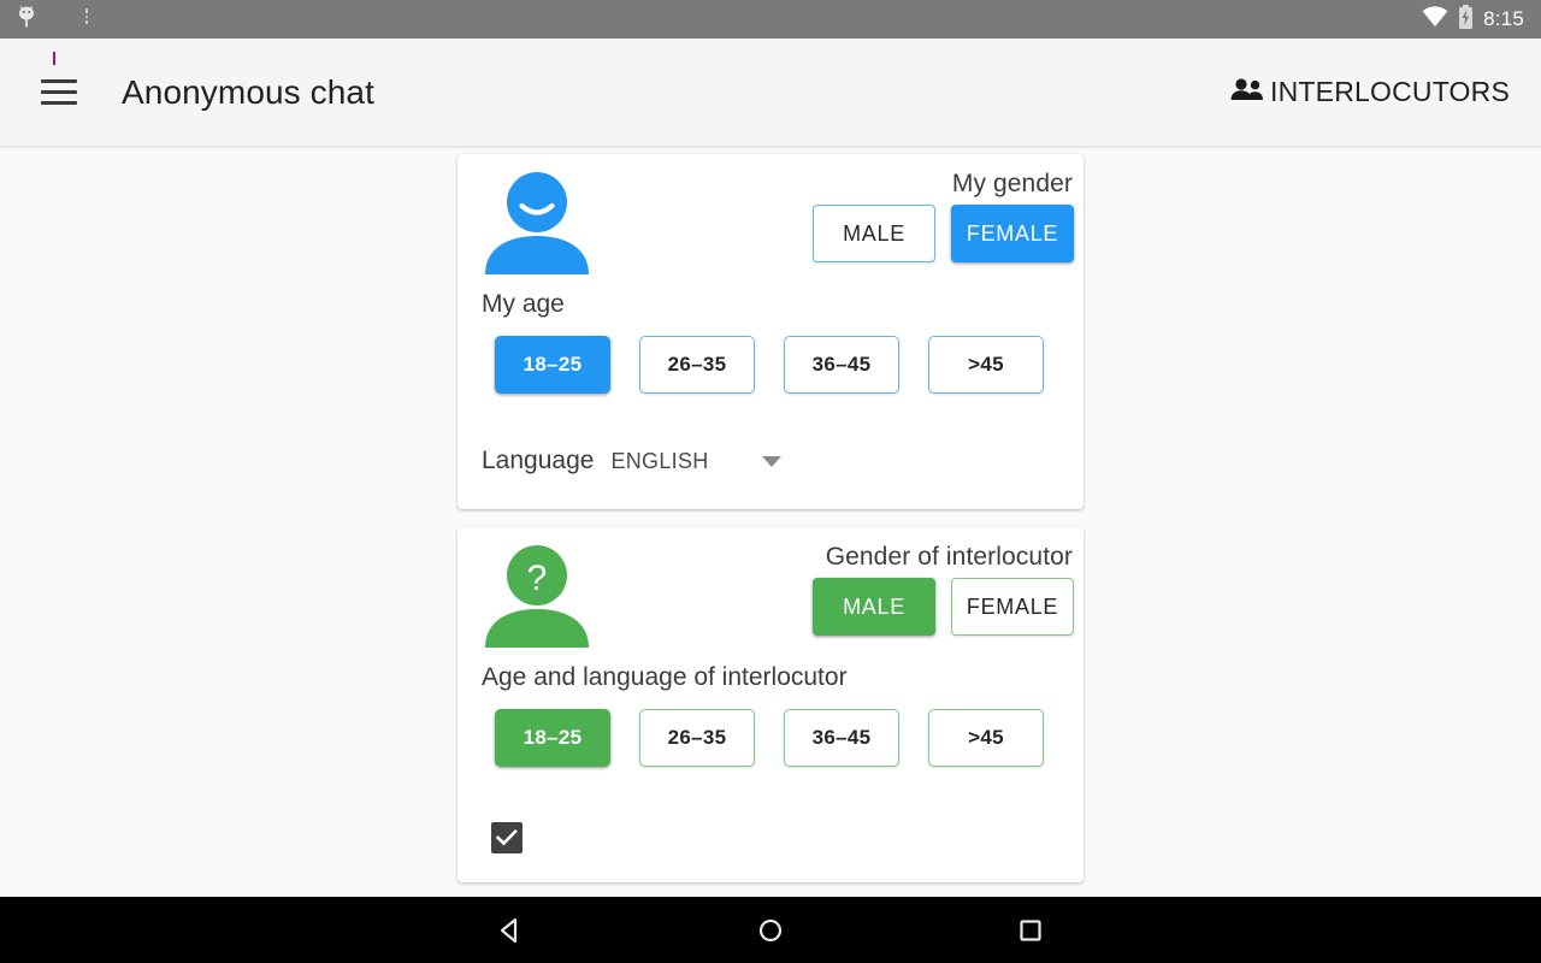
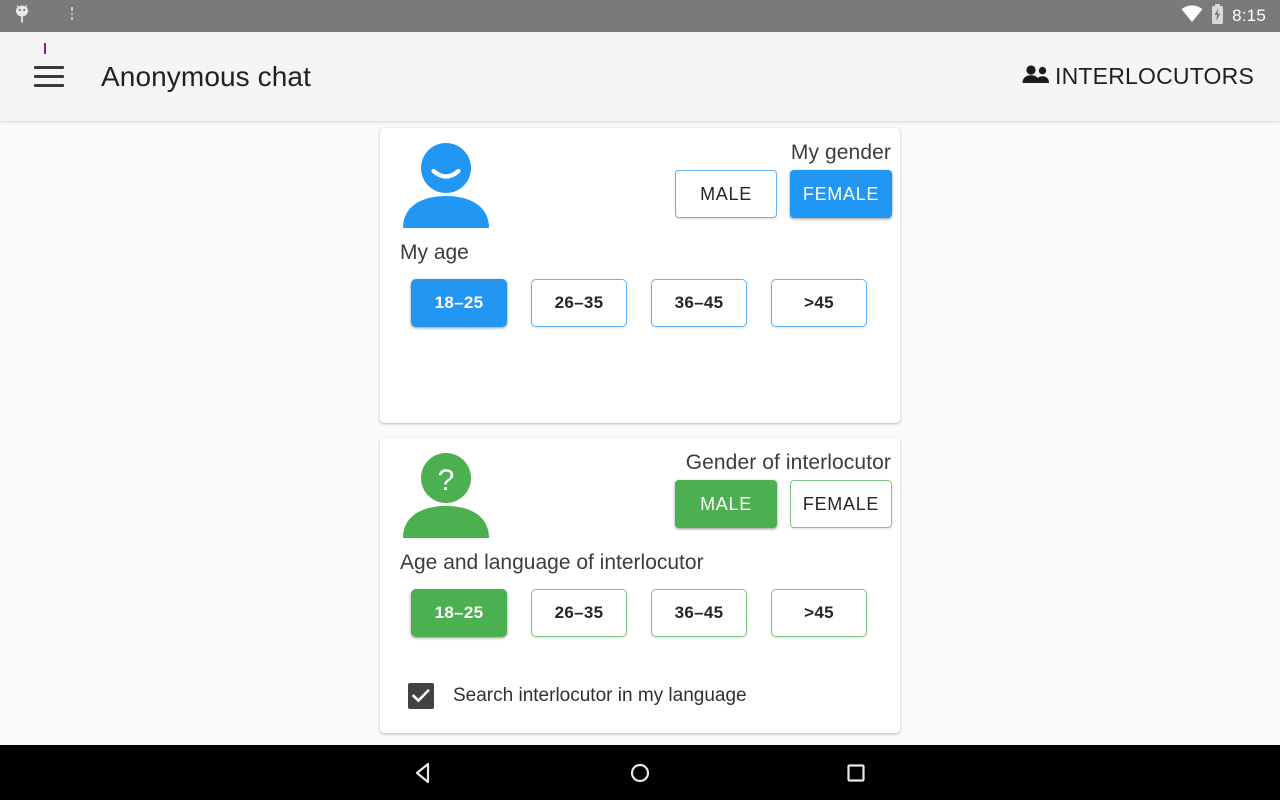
  8:15
  Anonymous chat
  INTERLOCUTORS
  My gender
  MALE
  FEMALE
  My age
  18–25
  26–35
  36–45
  >45
- Language
- ENGLISH
  ?
  Gender of interlocutor
  MALE
  FEMALE
  Age and language of interlocutor
  18–25
  26–35
  36–45
  >45
+ Search interlocutor in my language
